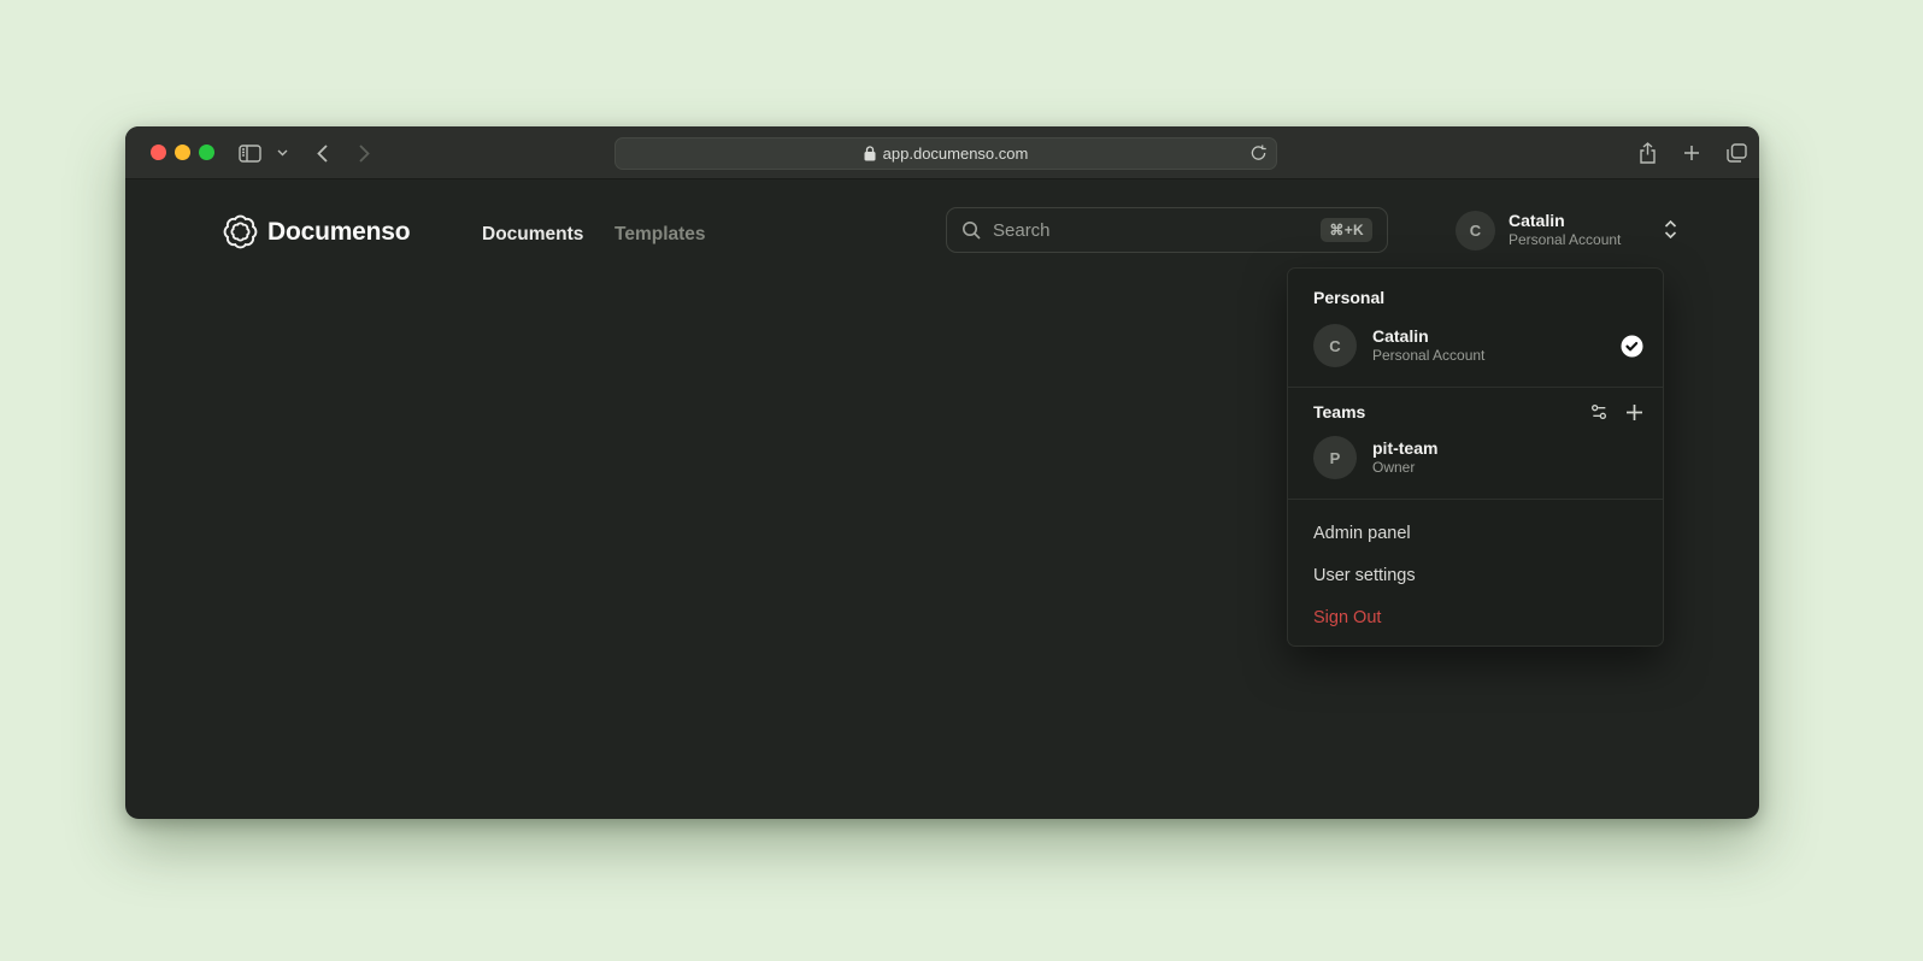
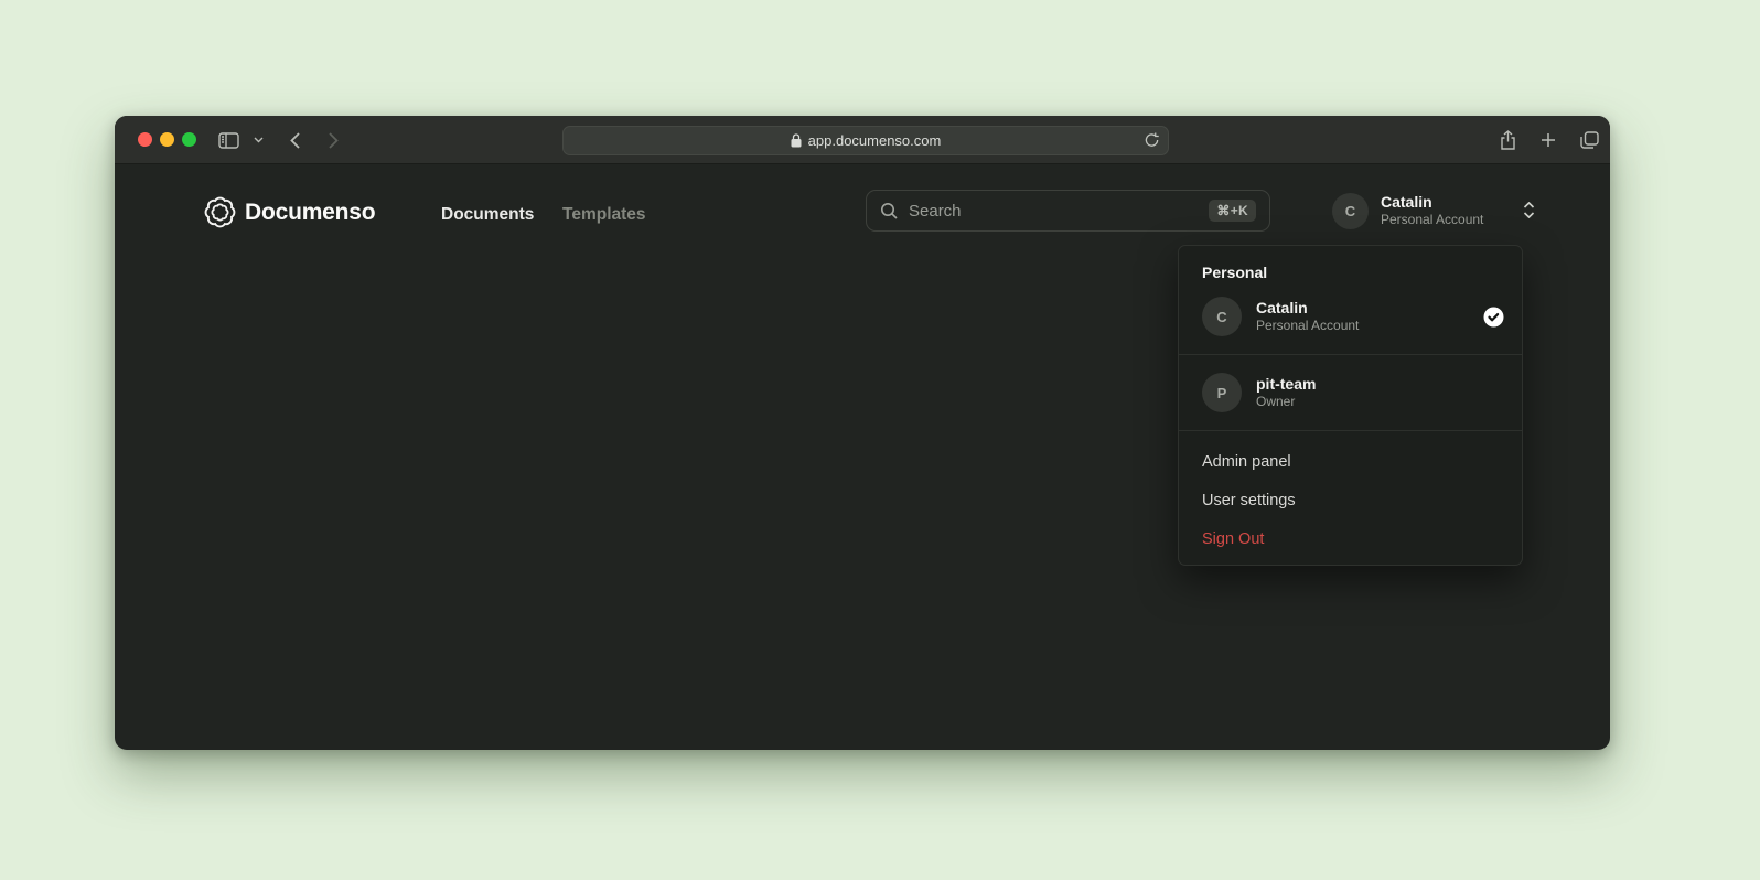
  app.documenso.com
  Documenso
  Documents
  Templates
  Search
  ⌘+K
  C
  Catalin
  Personal Account
  Personal
  C
  Catalin
  Personal Account
- Teams
  P
  pit-team
  Owner
  Admin panel
  User settings
  Sign Out
